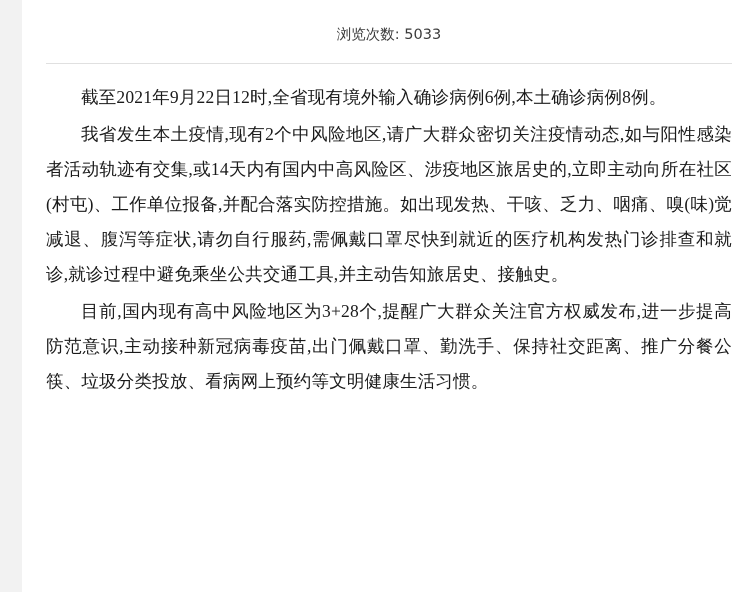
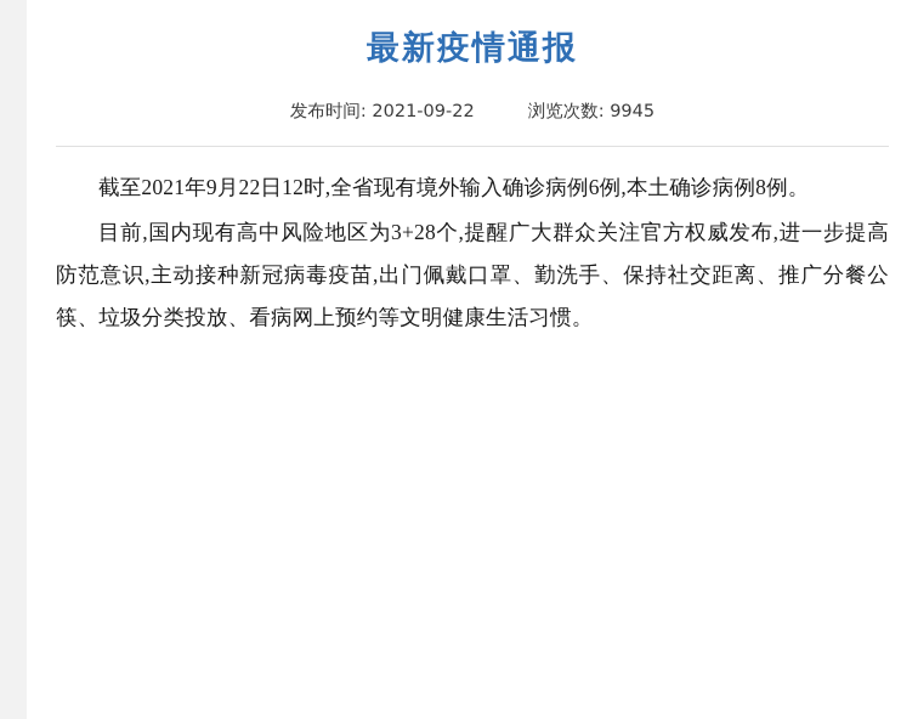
+ 最新疫情通报
+ 发布时间: 2021-09-22
- 浏览次数: 5033
+ 浏览次数: 9945
  截至2021年9月22日12时,全省现有境外输入确诊病例6例,本土确诊病例8例。
- 我省发生本土疫情,现有2个中风险地区,请广大群众密切关注疫情动态,如与阳性感染者活动轨迹有交集,或14天内有国内中高风险区、涉疫地区旅居史的,立即主动向所在社区(村屯)、工作单位报备,并配合落实防控措施。如出现发热、干咳、乏力、咽痛、嗅(味)觉减退、腹泻等症状,请勿自行服药,需佩戴口罩尽快到就近的医疗机构发热门诊排查和就诊,就诊过程中避免乘坐公共交通工具,并主动告知旅居史、接触史。
  目前,国内现有高中风险地区为3+28个,提醒广大群众关注官方权威发布,进一步提高防范意识,主动接种新冠病毒疫苗,出门佩戴口罩、勤洗手、保持社交距离、推广分餐公筷、垃圾分类投放、看病网上预约等文明健康生活习惯。
